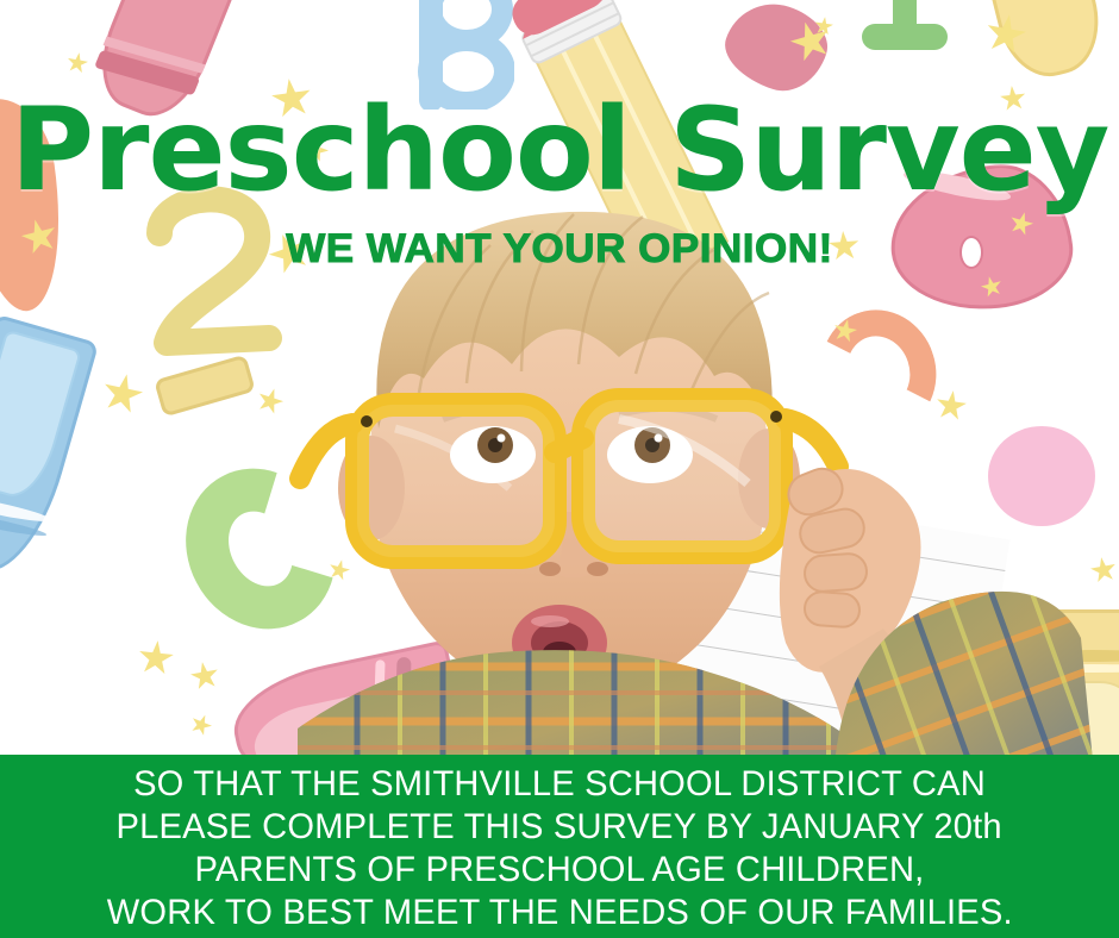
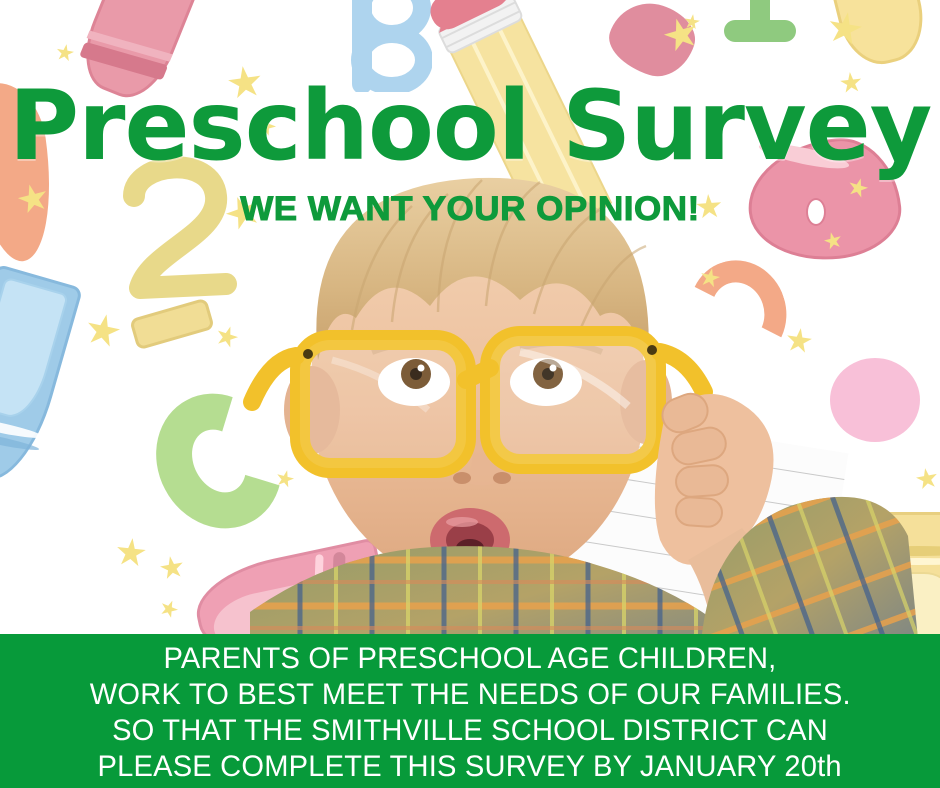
  Preschool Survey
  WE WANT YOUR OPINION!
- SO THAT THE SMITHVILLE SCHOOL DISTRICT CAN
+ PARENTS OF PRESCHOOL AGE CHILDREN,
- PLEASE COMPLETE THIS SURVEY BY JANUARY 20th
+ WORK TO BEST MEET THE NEEDS OF OUR FAMILIES.
- PARENTS OF PRESCHOOL AGE CHILDREN,
+ SO THAT THE SMITHVILLE SCHOOL DISTRICT CAN
- WORK TO BEST MEET THE NEEDS OF OUR FAMILIES.
+ PLEASE COMPLETE THIS SURVEY BY JANUARY 20th
